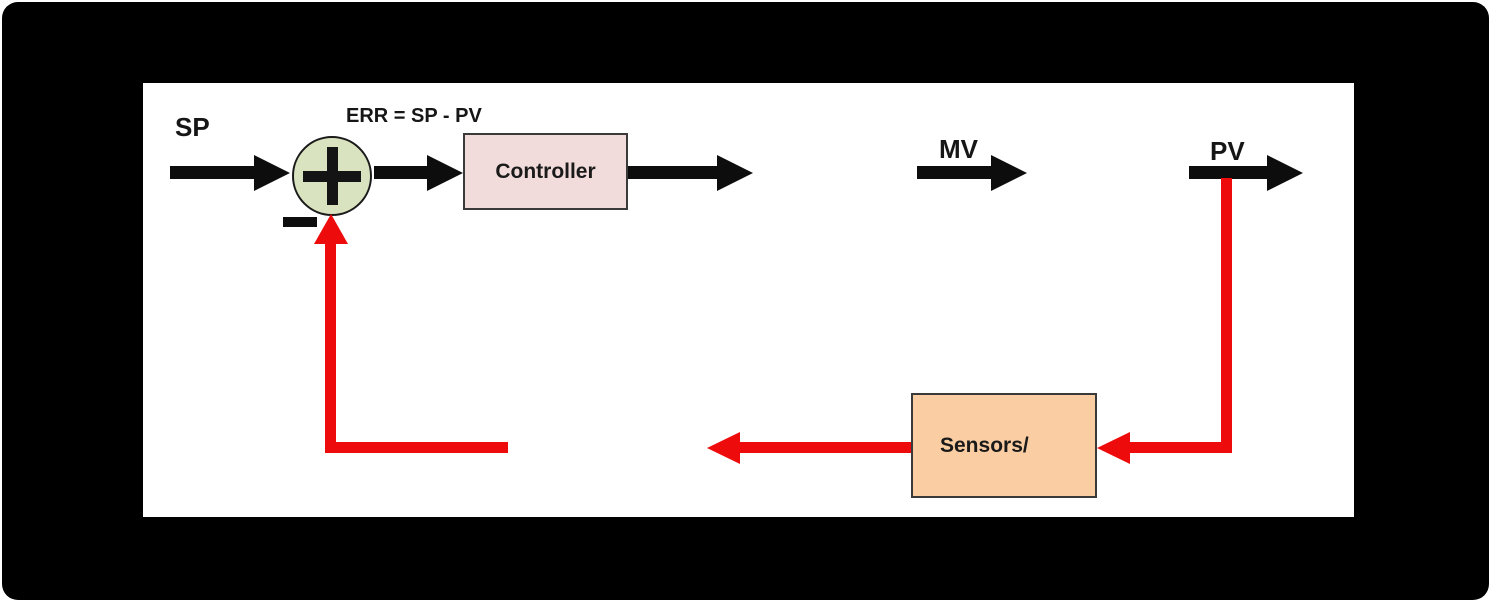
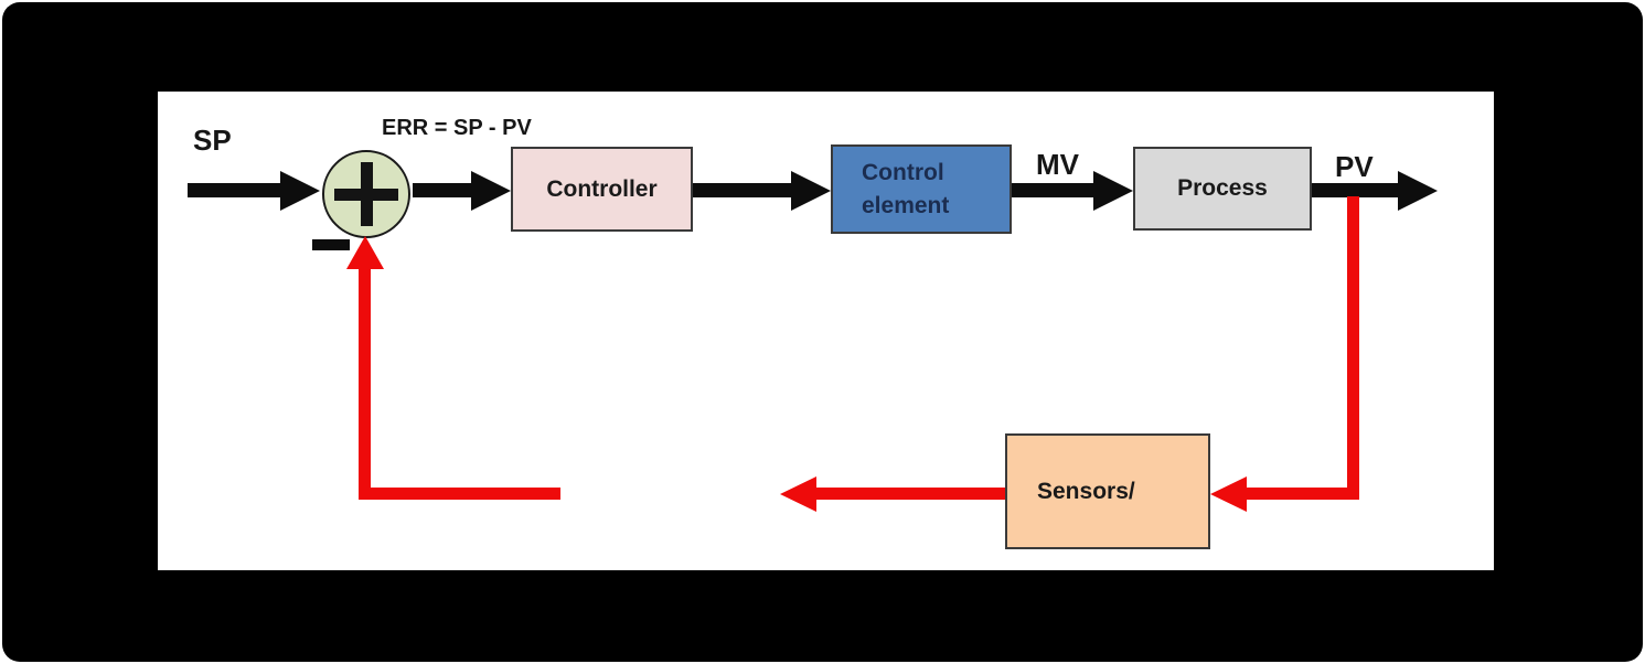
  SP
  ERR = SP - PV
  MV
  PV
  Controller
+ Control
+ element
+ Process
  Sensors/
